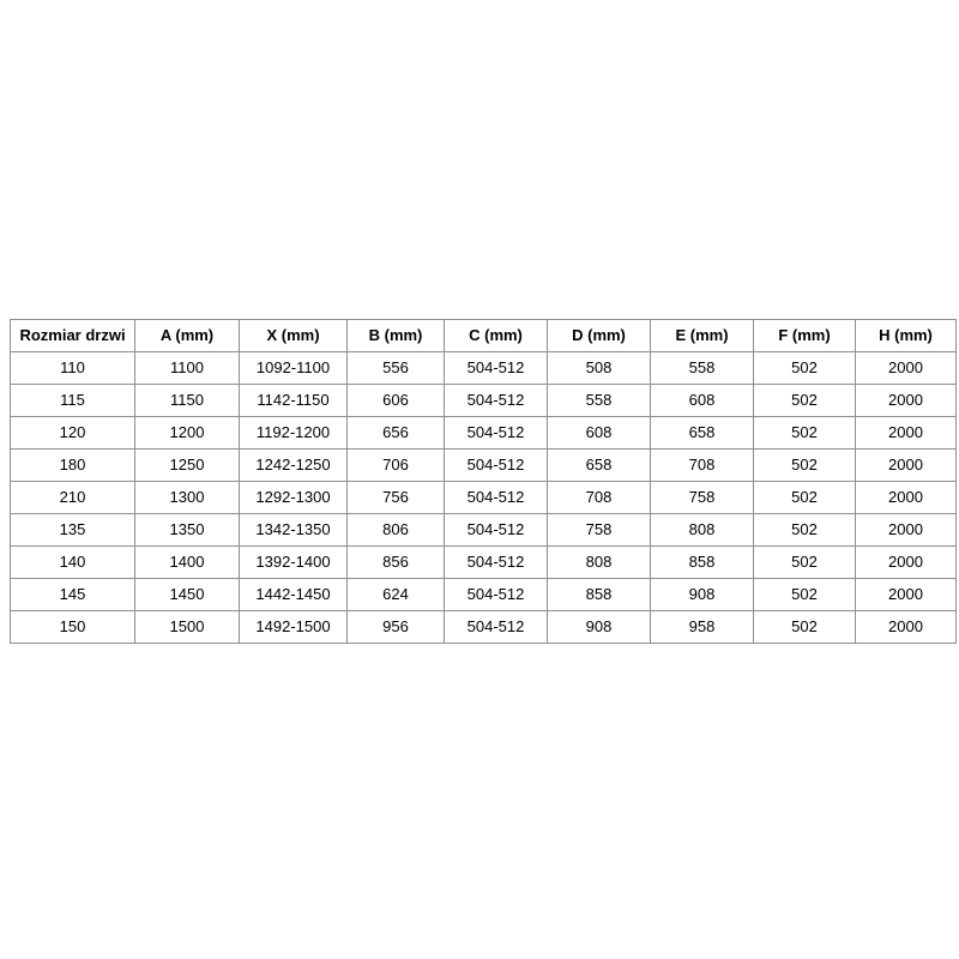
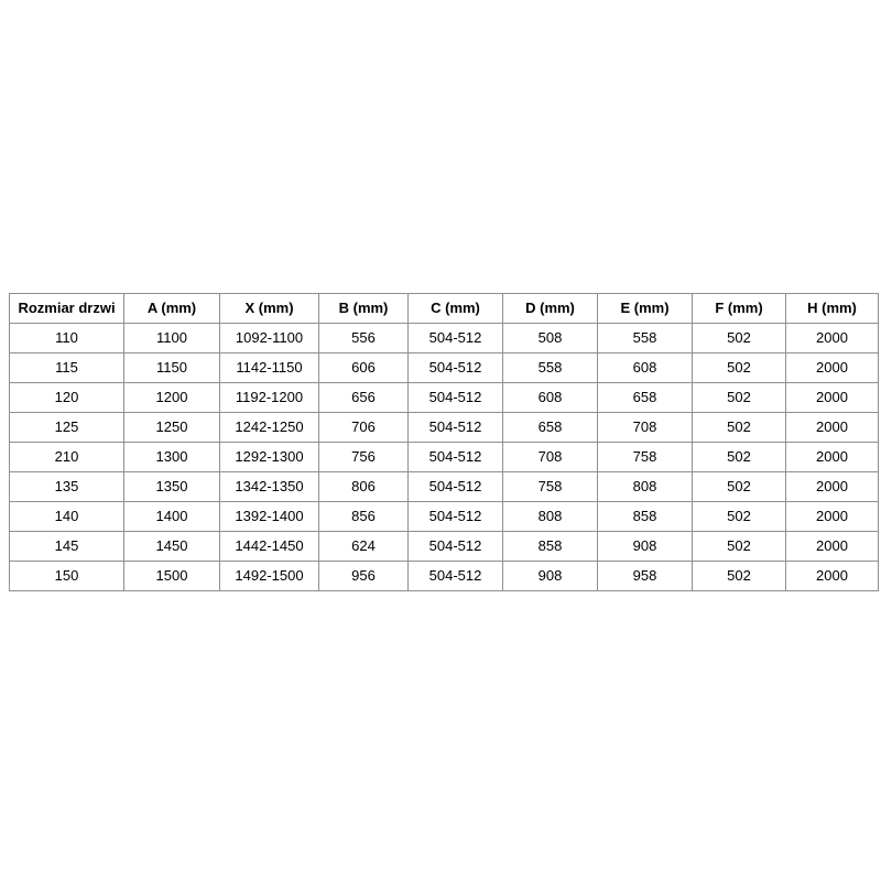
  Rozmiar drzwi	A (mm)	X (mm)	B (mm)	C (mm)	D (mm)	E (mm)	F (mm)	H (mm)
  110	1100	1092-1100	556	504-512	508	558	502	2000
  115	1150	1142-1150	606	504-512	558	608	502	2000
  120	1200	1192-1200	656	504-512	608	658	502	2000
- 180	1250	1242-1250	706	504-512	658	708	502	2000
+ 125	1250	1242-1250	706	504-512	658	708	502	2000
  210	1300	1292-1300	756	504-512	708	758	502	2000
  135	1350	1342-1350	806	504-512	758	808	502	2000
  140	1400	1392-1400	856	504-512	808	858	502	2000
  145	1450	1442-1450	624	504-512	858	908	502	2000
  150	1500	1492-1500	956	504-512	908	958	502	2000
